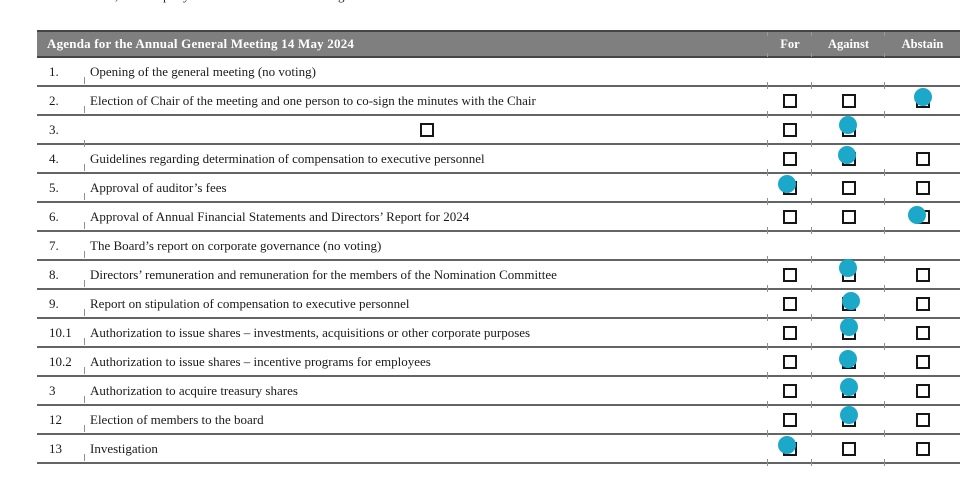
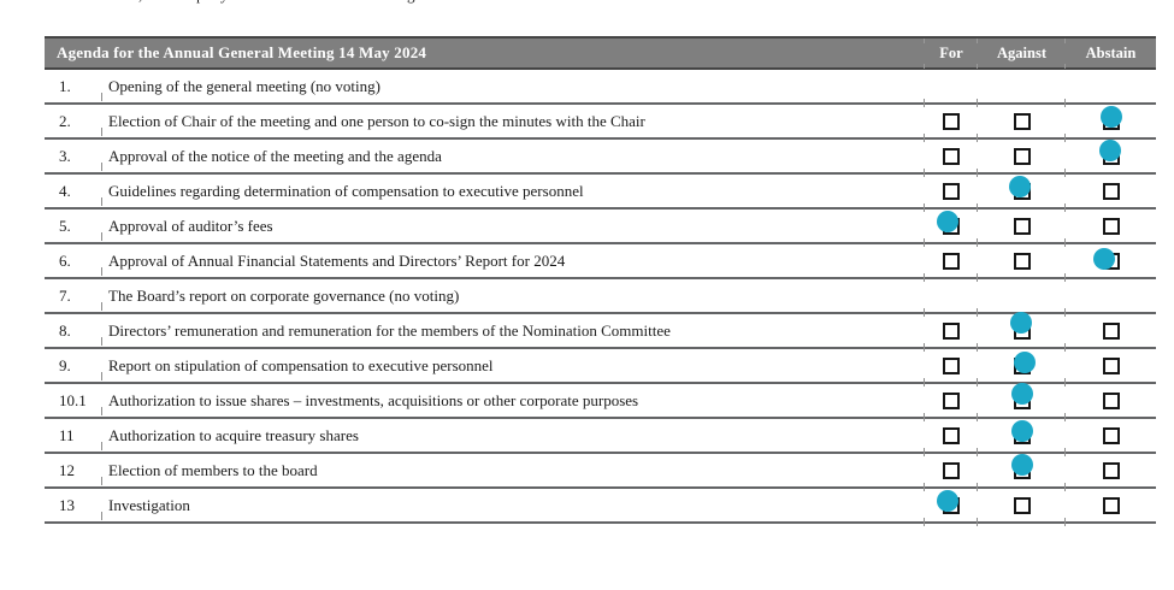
  Agenda for the Annual General Meeting 14 May 2024
  For
  Against
  Abstain
  1.
  Opening of the general meeting (no voting)
  2.
  Election of Chair of the meeting and one person to co-sign the minutes with the Chair
  3.
+ Approval of the notice of the meeting and the agenda
  4.
  Guidelines regarding determination of compensation to executive personnel
  5.
  Approval of auditor’s fees
  6.
  Approval of Annual Financial Statements and Directors’ Report for 2024
  7.
  The Board’s report on corporate governance (no voting)
  8.
  Directors’ remuneration and remuneration for the members of the Nomination Committee
  9.
  Report on stipulation of compensation to executive personnel
  10.1
  Authorization to issue shares – investments, acquisitions or other corporate purposes
- 10.2
- Authorization to issue shares – incentive programs for employees
- 3
+ 11
  Authorization to acquire treasury shares
  12
  Election of members to the board
  13
  Investigation
